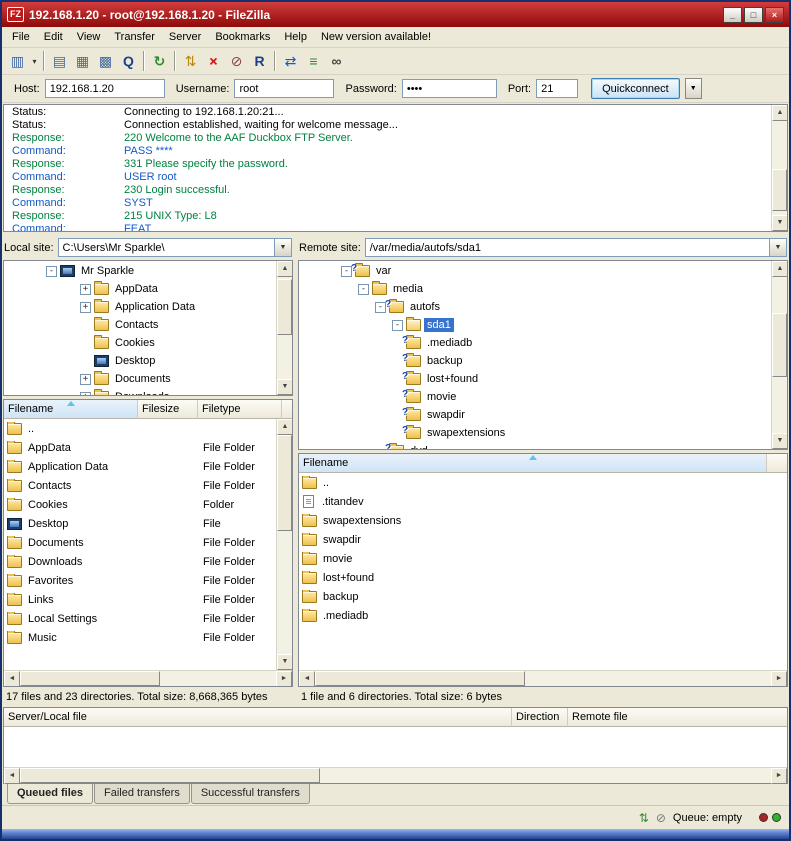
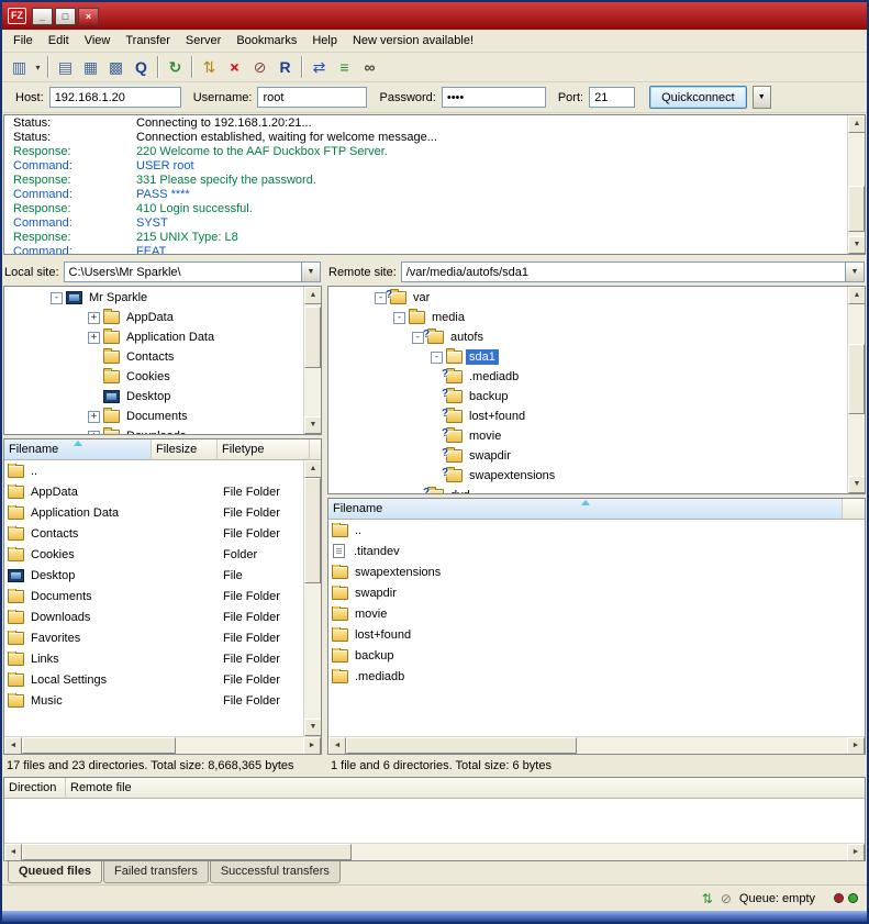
  FZ
- 192.168.1.20 - root@192.168.1.20 - FileZilla
  _
  □
  ×
  File
  Edit
  View
  Transfer
  Server
  Bookmarks
  Help
  New version available!
  ▥
  ▾
  ▤
  ▦
  ▩
  Q
  ↻
  ⇅
  ×
  ⊘
  R
  ⇄
  ≡
  ∞
  Host:
  192.168.1.20
  Username:
  root
  Password:
  ••••
  Port:
  21
  Quickconnect
  Status:
  Connecting to 192.168.1.20:21...
  Status:
  Connection established, waiting for welcome message...
  Response:
  220 Welcome to the AAF Duckbox FTP Server.
  Command:
- PASS ****
+ USER root
  Response:
  331 Please specify the password.
  Command:
- USER root
+ PASS ****
  Response:
- 230 Login successful.
+ 410 Login successful.
  Command:
  SYST
  Response:
  215 UNIX Type: L8
  Command:
  FEAT
  Local site:
  C:\Users\Mr Sparkle\
  -
  Mr Sparkle
  +
  AppData
  +
  Application Data
  Contacts
  Cookies
  Desktop
  +
  Documents
  Filename
  Filesize
  Filetype
  ..
  AppData
  File Folder
  Application Data
  File Folder
  Contacts
  File Folder
  Cookies
  Folder
  Desktop
  File
  Documents
  File Folder
  Downloads
  File Folder
  Favorites
  File Folder
  Links
  File Folder
  Local Settings
  File Folder
  Music
  File Folder
  17 files and 23 directories. Total size: 8,668,365 bytes
  Remote site:
  /var/media/autofs/sda1
  -
  var
  -
  media
  -
  autofs
  -
  sda1
  .mediadb
  backup
  lost+found
  movie
  swapdir
  swapextensions
  Filename
  ..
  .titandev
  swapextensions
  swapdir
  movie
  lost+found
  backup
  .mediadb
  1 file and 6 directories. Total size: 6 bytes
- Server/Local file
  Direction
  Remote file
  Queued files
  Failed transfers
  Successful transfers
  ⇅
  ⊘
  Queue: empty
